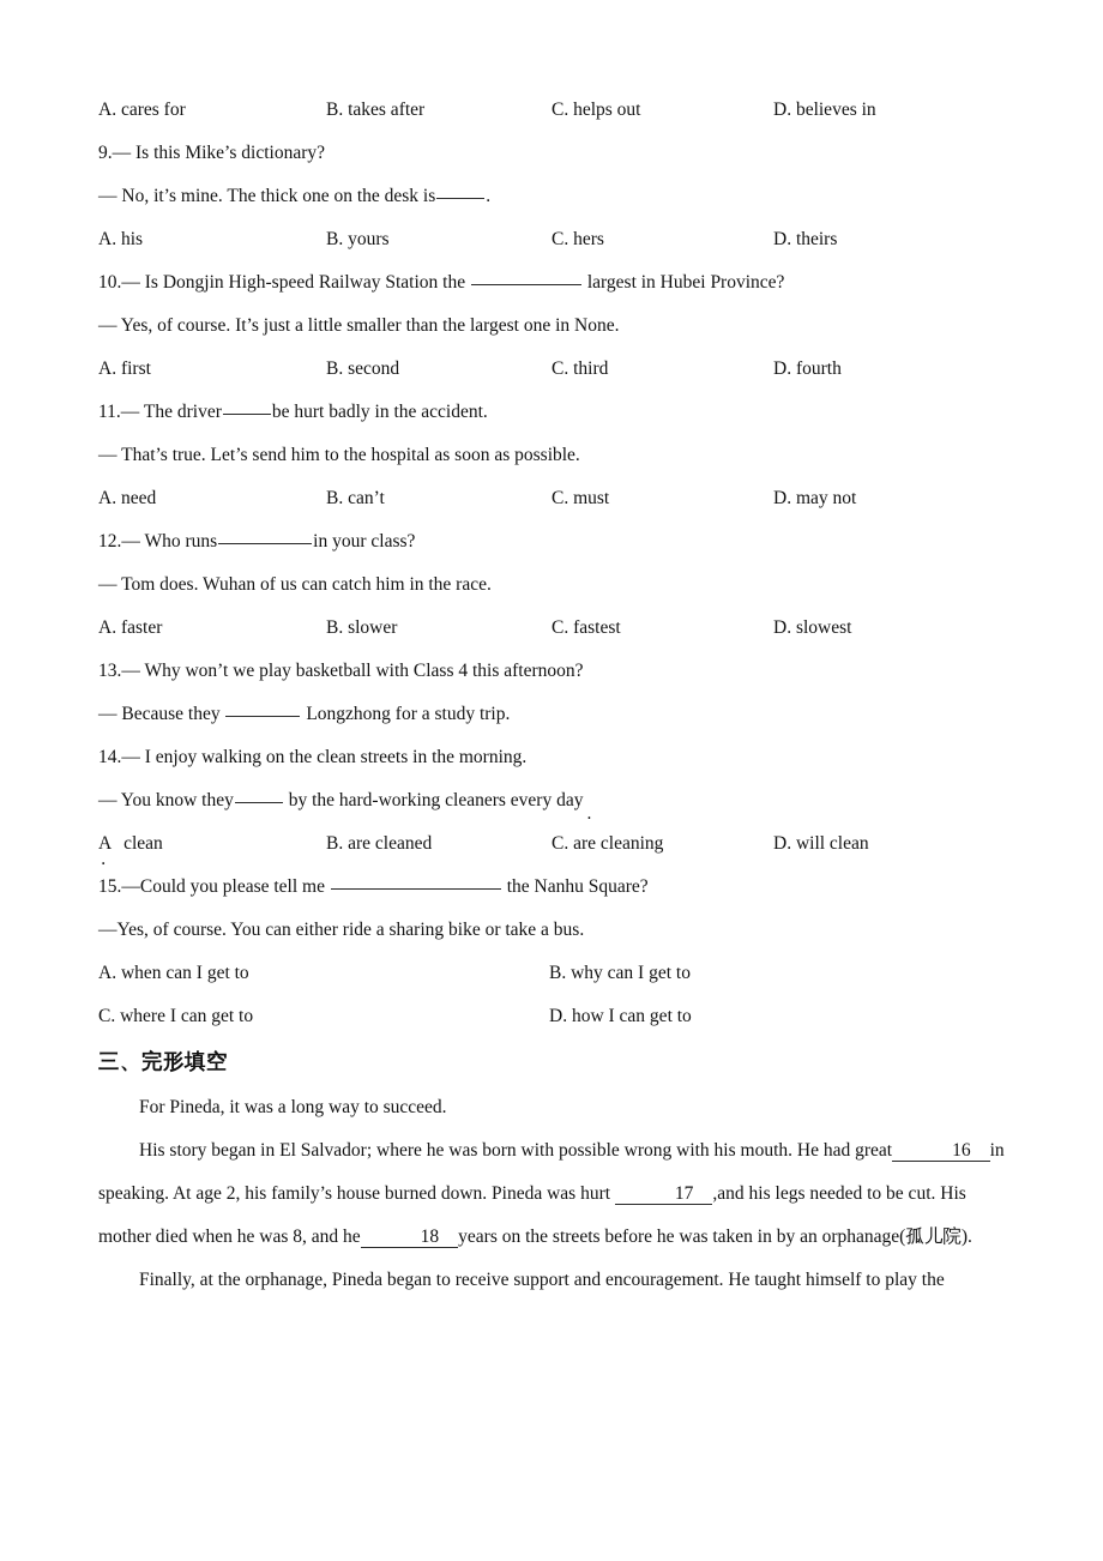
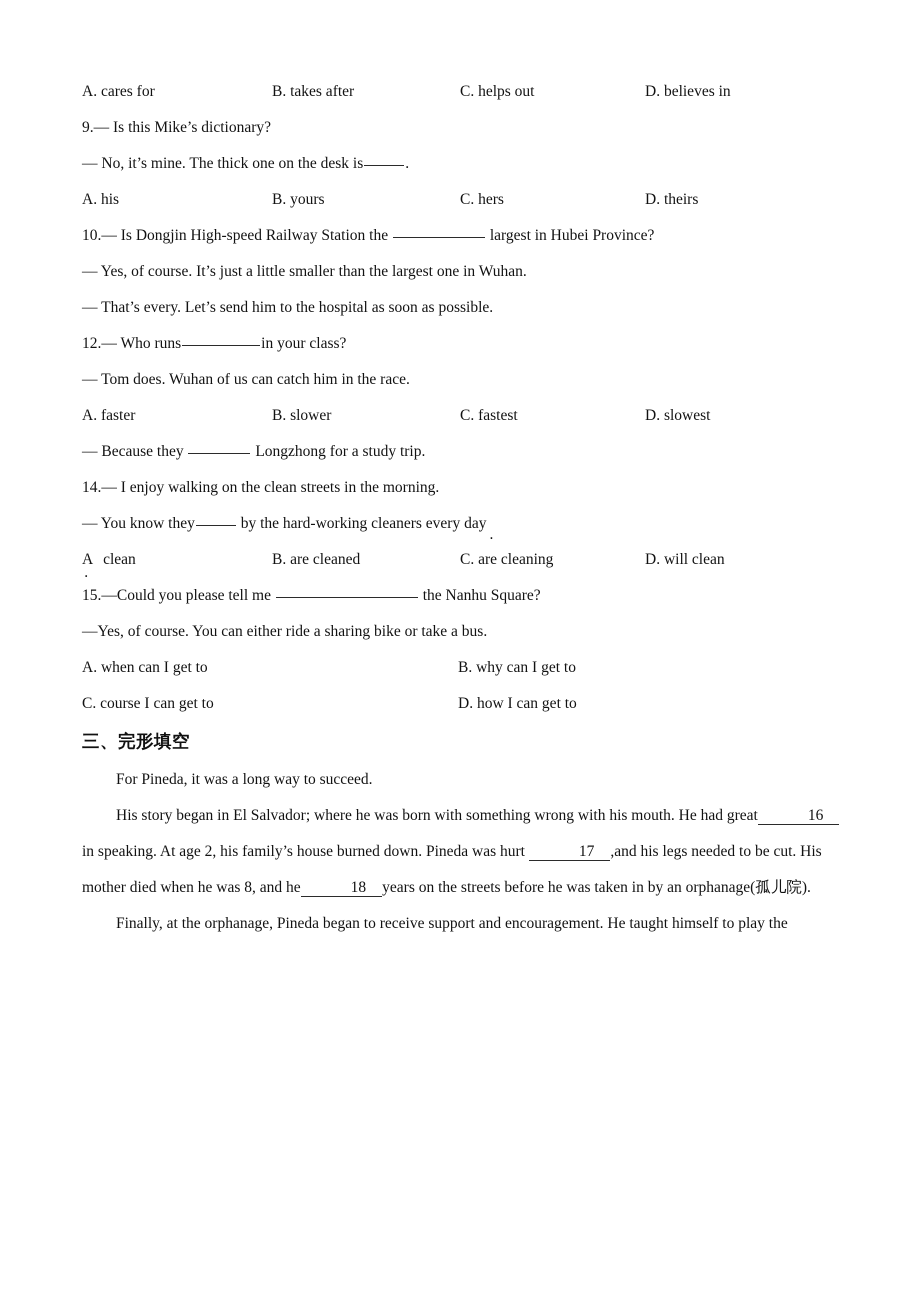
  A. cares for
  B. takes after
  C. helps out
  D. believes in
  9.— Is this Mike’s dictionary?
  — No, it’s mine. The thick one on the desk is .
  A. his
  B. yours
  C. hers
  D. theirs
  10.— Is Dongjin High-speed Railway Station the largest in Hubei Province?
- — Yes, of course. It’s just a little smaller than the largest one in None.
+ — Yes, of course. It’s just a little smaller than the largest one in Wuhan.
- A. first
- B. second
- C. third
- D. fourth
- 11.— The driver be hurt badly in the accident.
- — That’s true. Let’s send him to the hospital as soon as possible.
+ — That’s every. Let’s send him to the hospital as soon as possible.
- A. need
- B. can’t
- C. must
- D. may not
  12.— Who runs in your class?
  — Tom does. Wuhan of us can catch him in the race.
  A. faster
  B. slower
  C. fastest
  D. slowest
- 13.— Why won’t we play basketball with Class 4 this afternoon?
  — Because they Longzhong for a study trip.
  14.— I enjoy walking on the clean streets in the morning.
  — You know they by the hard-working cleaners every day.
  A.clean
  B. are cleaned
  C. are cleaning
  D. will clean
  15.—Could you please tell me the Nanhu Square?
  —Yes, of course. You can either ride a sharing bike or take a bus.
  A. when can I get to
  B. why can I get to
- C. where I can get to
+ C. course I can get to
  D. how I can get to
  三、完形填空
  For Pineda, it was a long way to succeed.
- His story began in El Salvador; where he was born with possible wrong with his mouth. He had great 16 in speaking. At age 2, his family’s house burned down. Pineda was hurt 17 ,and his legs needed to be cut. His mother died when he was 8, and he 18 years on the streets before he was taken in by an orphanage(孤儿院).
+ His story began in El Salvador; where he was born with something wrong with his mouth. He had great 16in speaking. At age 2, his family’s house burned down. Pineda was hurt 17 ,and his legs needed to be cut. His mother died when he was 8, and he 18 years on the streets before he was taken in by an orphanage(孤儿院).
  Finally, at the orphanage, Pineda began to receive support and encouragement. He taught himself to play the
